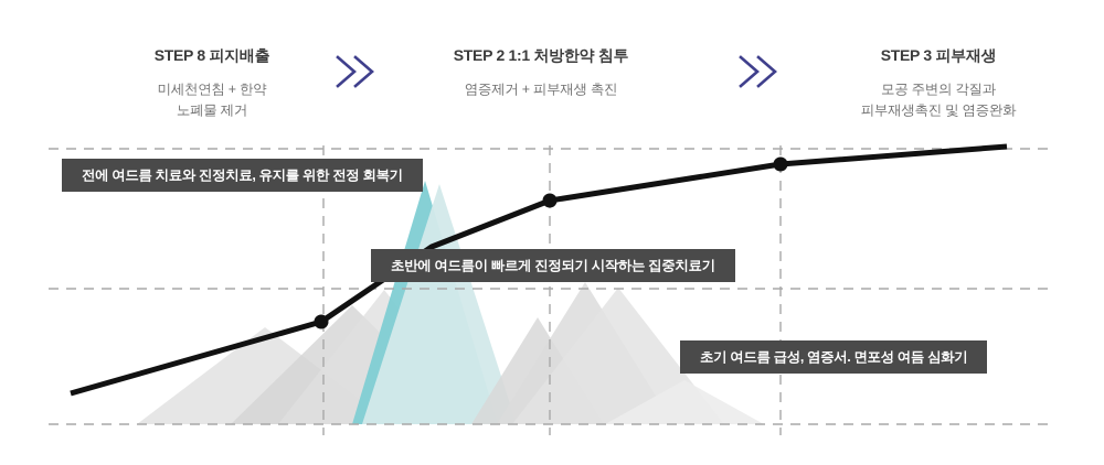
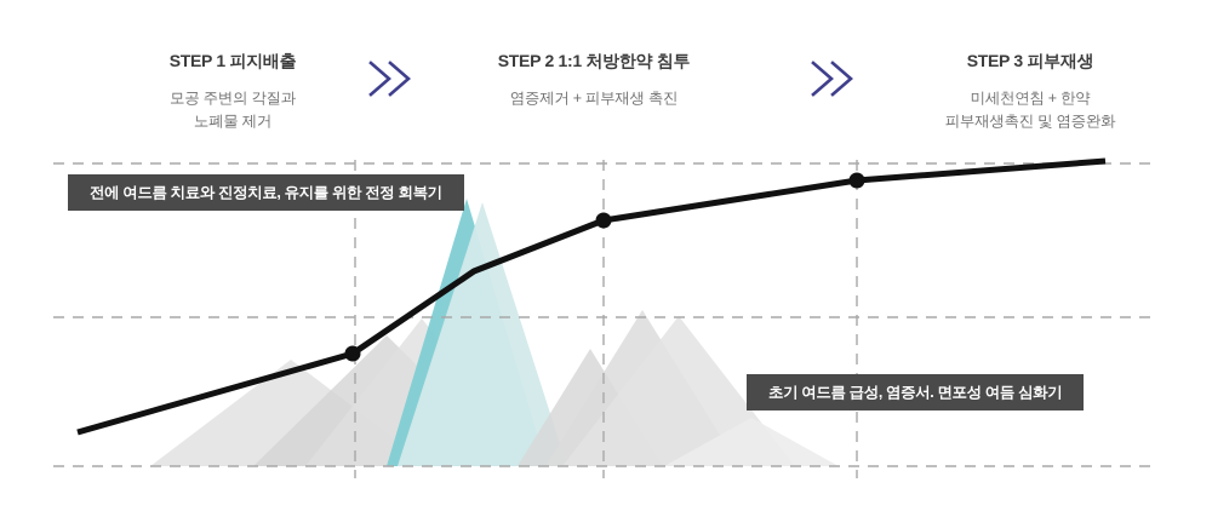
- STEP 8 피지배출
+ STEP 1 피지배출
- 미세천연침 + 한약
+ 모공 주변의 각질과
  노폐물 제거
  STEP 2 1:1 처방한약 침투
  염증제거 + 피부재생 촉진
  STEP 3 피부재생
- 모공 주변의 각질과
+ 미세천연침 + 한약
  피부재생촉진 및 염증완화
  전에 여드름 치료와 진정치료, 유지를 위한 전정 회복기
- 초반에 여드름이 빠르게 진정되기 시작하는 집중치료기
  초기 여드름 급성, 염증서. 면포성 여듬 심화기
